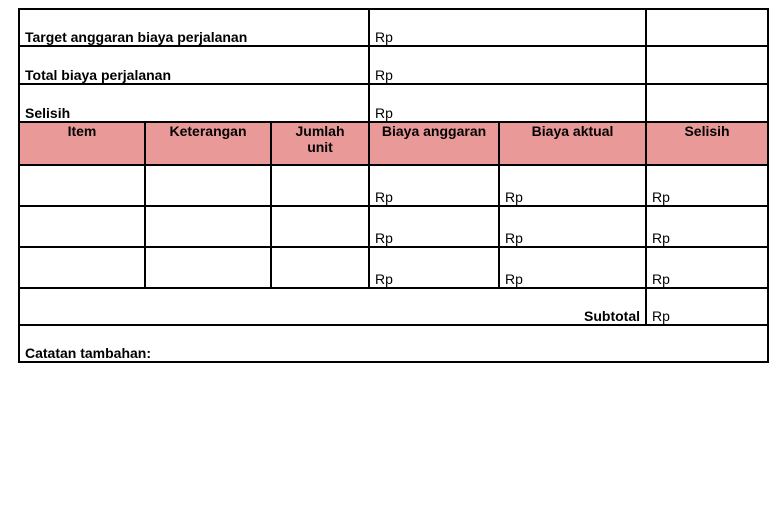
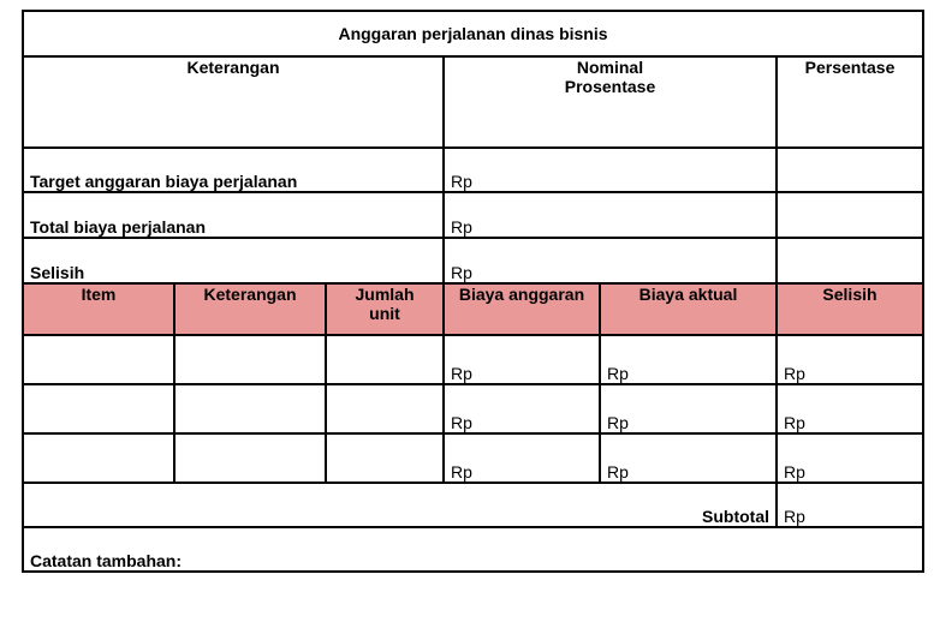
+ Anggaran perjalanan dinas bisnis
+ Keterangan	Nominal Prosentase	Persentase
  Target anggaran biaya perjalanan	Rp
  Total biaya perjalanan	Rp
  Selisih	Rp
  Item	Keterangan	Jumlah unit	Biaya anggaran	Biaya aktual	Selisih
  			Rp	Rp	Rp
  			Rp	Rp	Rp
  			Rp	Rp	Rp
  Subtotal	Rp
  Catatan tambahan:
